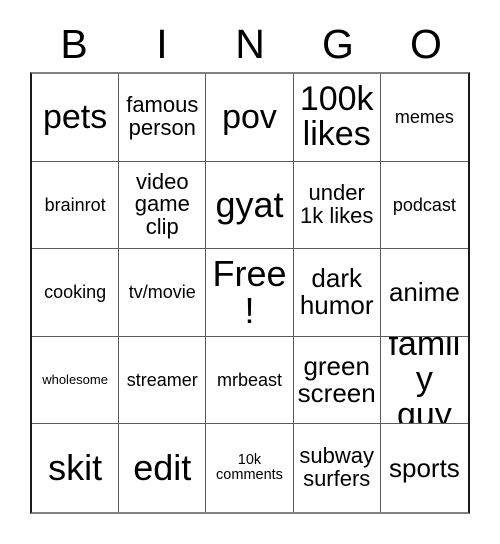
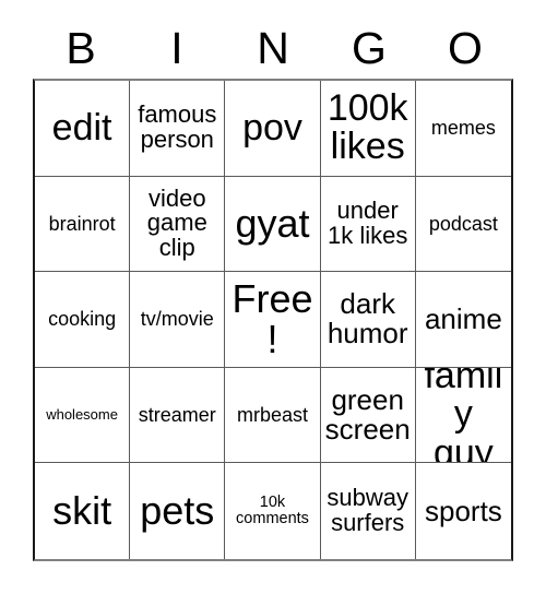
  B
  I
  N
  G
  O
- pets
+ edit
  famous person
  pov
  100k likes
  memes
  brainrot
  video game clip
  gyat
  under 1k likes
  podcast
  cooking
  tv/movie
  Free!
  dark humor
  anime
  wholesome
  streamer
  mrbeast
  green screen
  family guy
  skit
- edit
+ pets
  10k comments
  subway surfers
  sports
